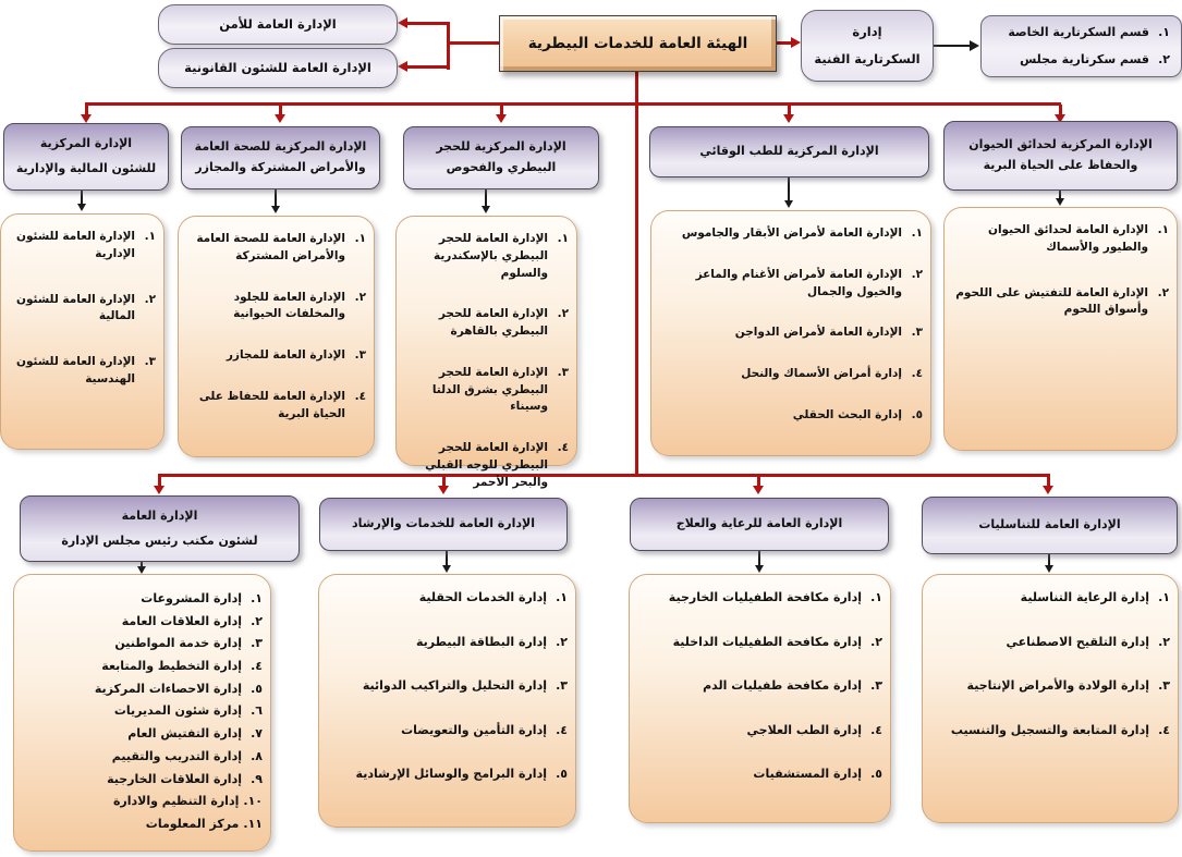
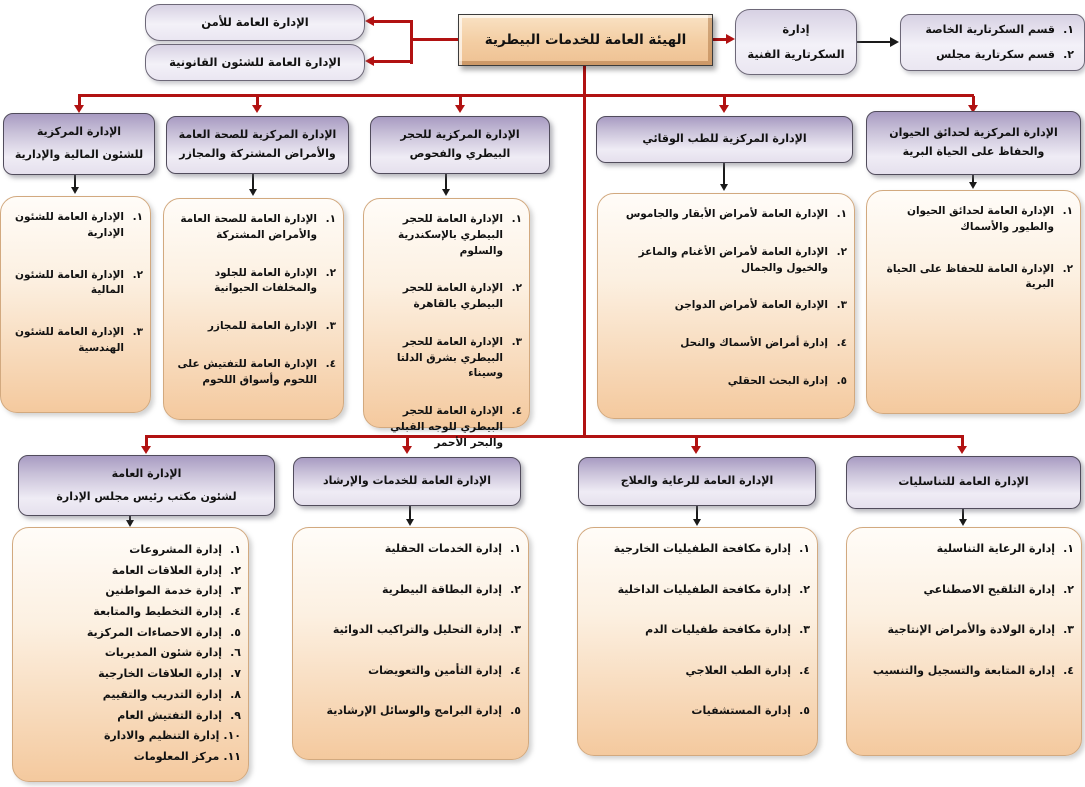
  الهيئة العامة للخدمات البيطرية
  الإدارة العامة للأمن
  الإدارة العامة للشئون القانونية
  إدارة
  السكرتارية الفنية
  ١.
  قسم السكرتارية الخاصة
  ٢.
  قسم سكرتارية مجلس
  الإدارة المركزية
  للشئون المالية والإدارية
  الإدارة المركزية للصحة العامة
  والأمراض المشتركة والمجازر
  الإدارة المركزية للحجر
  البيطري والفحوص
  الإدارة المركزية للطب الوقائي
  الإدارة المركزية لحدائق الحيوان
  والحفاظ على الحياة البرية
  ١.
  الإدارة العامة للشئون الإدارية
  ٢.
  الإدارة العامة للشئون المالية
  ٣.
  الإدارة العامة للشئون الهندسية
  ١.
  الإدارة العامة للصحة العامة والأمراض المشتركة
  ٢.
  الإدارة العامة للجلود والمخلفات الحيوانية
  ٣.
  الإدارة العامة للمجازر
  ٤.
- الإدارة العامة للحفاظ على الحياة البرية
+ الإدارة العامة للتفتيش على اللحوم وأسواق اللحوم
  ١.
  الإدارة العامة للحجر البيطري بالإسكندرية والسلوم
  ٢.
  الإدارة العامة للحجر البيطري بالقاهرة
  ٣.
  الإدارة العامة للحجر البيطري بشرق الدلتا وسيناء
  ٤.
  الإدارة العامة للحجر البيطري للوجه القبلي والبحر الأحمر
  ١.
  الإدارة العامة لأمراض الأبقار والجاموس
  ٢.
  الإدارة العامة لأمراض الأغنام والماعز والخيول والجمال
  ٣.
  الإدارة العامة لأمراض الدواجن
  ٤.
  إدارة أمراض الأسماك والنحل
  ٥.
  إدارة البحث الحقلي
  ١.
  الإدارة العامة لحدائق الحيوان والطيور والأسماك
  ٢.
- الإدارة العامة للتفتيش على اللحوم وأسواق اللحوم
+ الإدارة العامة للحفاظ على الحياة البرية
  الإدارة العامة
  لشئون مكتب رئيس مجلس الإدارة
  الإدارة العامة للخدمات والإرشاد
  الإدارة العامة للرعاية والعلاج
  الإدارة العامة للتناسليات
  ١.
  إدارة المشروعات
  ٢.
  إدارة العلاقات العامة
  ٣.
  إدارة خدمة المواطنين
  ٤.
  إدارة التخطيط والمتابعة
  ٥.
  إدارة الاحصاءات المركزية
  ٦.
  إدارة شئون المديريات
  ٧.
- إدارة التفتيش العام
+ إدارة العلاقات الخارجية
  ٨.
  إدارة التدريب والتقييم
  ٩.
- إدارة العلاقات الخارجية
+ إدارة التفتيش العام
  ١٠.
  إدارة التنظيم والادارة
  ١١.
  مركز المعلومات
  ١.
  إدارة الخدمات الحقلية
  ٢.
  إدارة البطاقة البيطرية
  ٣.
  إدارة التحليل والتراكيب الدوائية
  ٤.
  إدارة التأمين والتعويضات
  ٥.
  إدارة البرامج والوسائل الإرشادية
  ١.
  إدارة مكافحة الطفيليات الخارجية
  ٢.
  إدارة مكافحة الطفيليات الداخلية
  ٣.
  إدارة مكافحة طفيليات الدم
  ٤.
  إدارة الطب العلاجي
  ٥.
  إدارة المستشفيات
  ١.
  إدارة الرعاية التناسلية
  ٢.
  إدارة التلقيح الاصطناعي
  ٣.
  إدارة الولادة والأمراض الإنتاجية
  ٤.
  إدارة المتابعة والتسجيل والتنسيب
